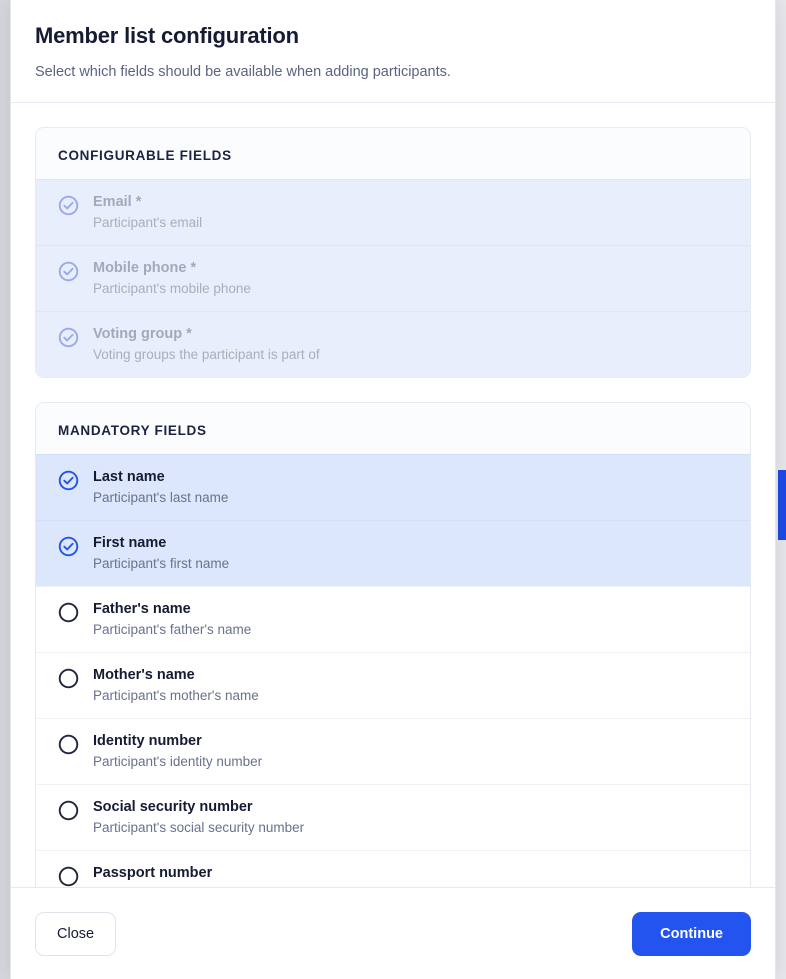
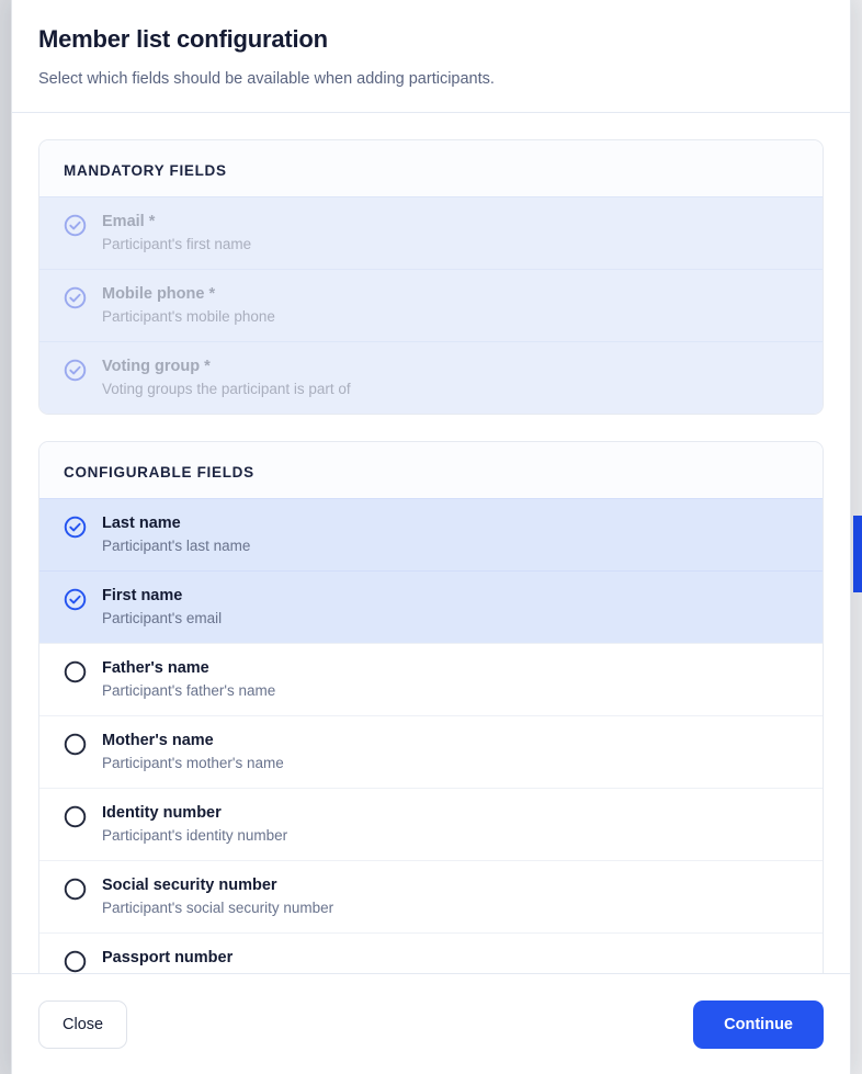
  Member list configuration
  Select which fields should be available when adding participants.
- CONFIGURABLE FIELDS
+ MANDATORY FIELDS
  Email *
- Participant's email
+ Participant's first name
  Mobile phone *
  Participant's mobile phone
  Voting group *
  Voting groups the participant is part of
- MANDATORY FIELDS
+ CONFIGURABLE FIELDS
  Last name
  Participant's last name
  First name
- Participant's first name
+ Participant's email
  Father's name
  Participant's father's name
  Mother's name
  Participant's mother's name
  Identity number
  Participant's identity number
  Social security number
  Participant's social security number
  Passport number
  Close
  Continue
